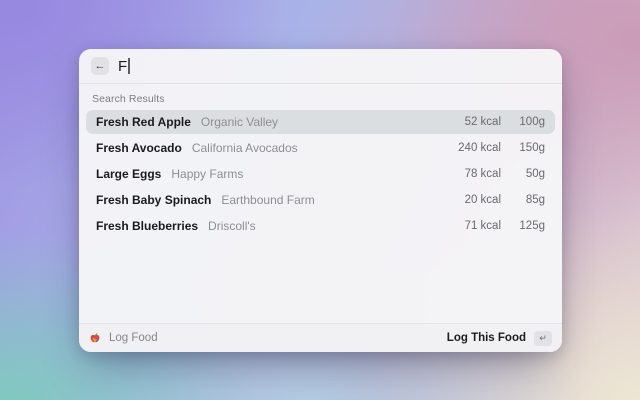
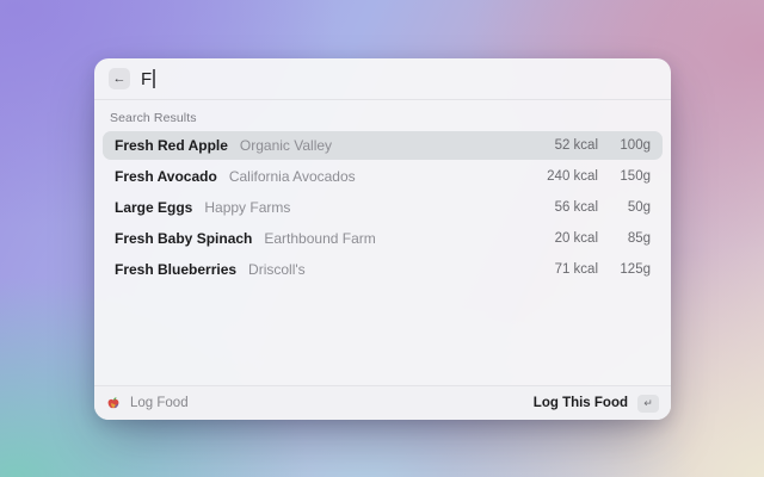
  ←
  F
  Search Results
  Fresh Red Apple
  Organic Valley
  52 kcal
  100g
  Fresh Avocado
  California Avocados
  240 kcal
  150g
  Large Eggs
  Happy Farms
- 78 kcal
+ 56 kcal
  50g
  Fresh Baby Spinach
  Earthbound Farm
  20 kcal
  85g
  Fresh Blueberries
  Driscoll's
  71 kcal
  125g
  Log Food
  Log This Food
  ↵
